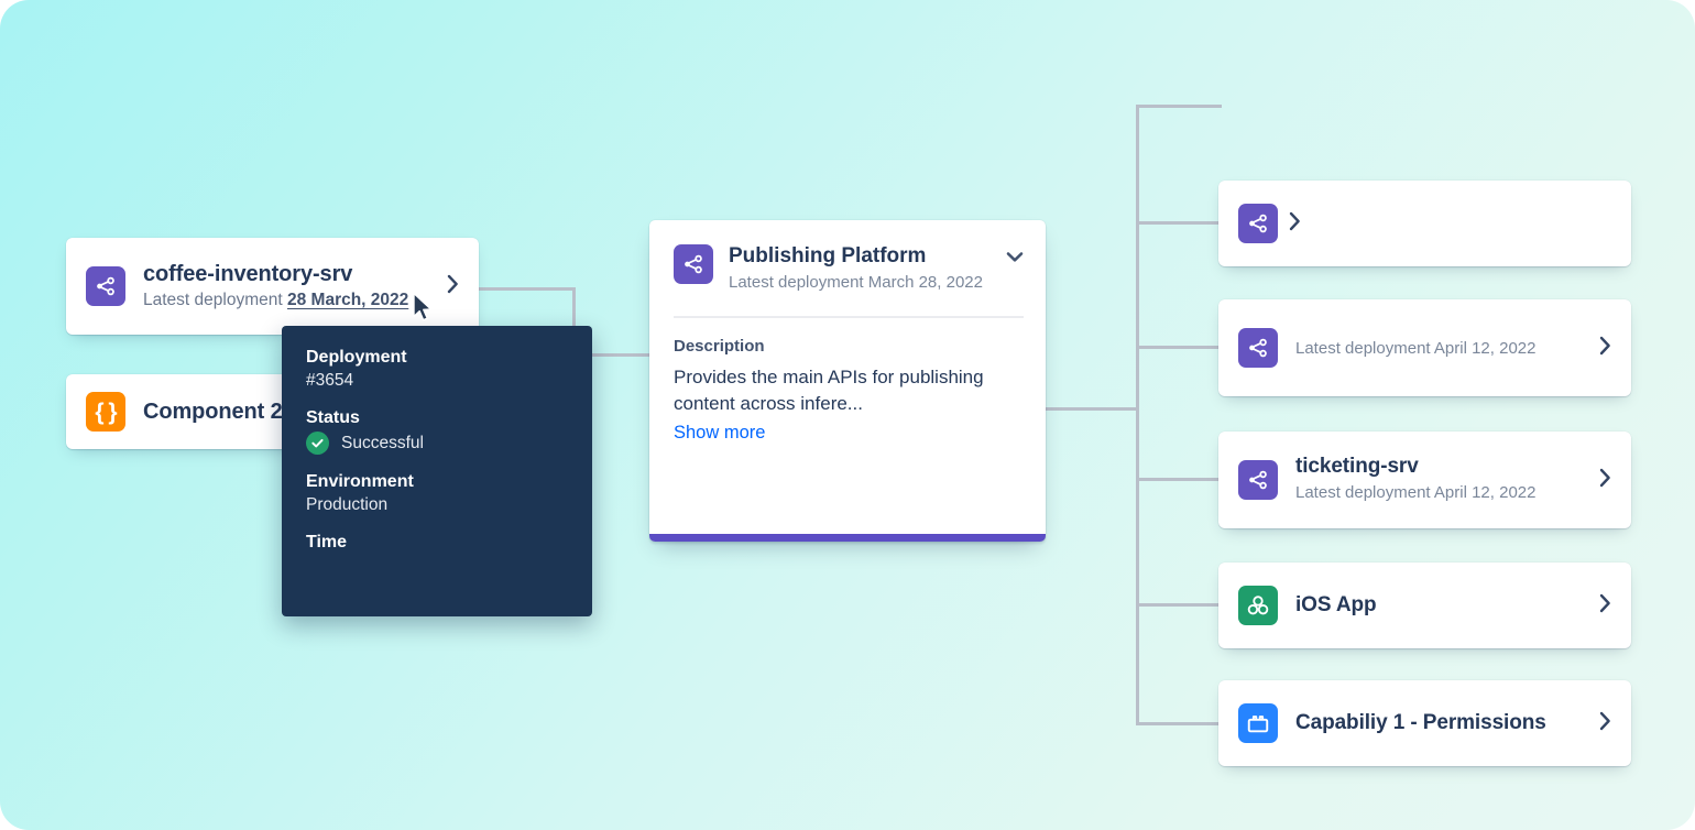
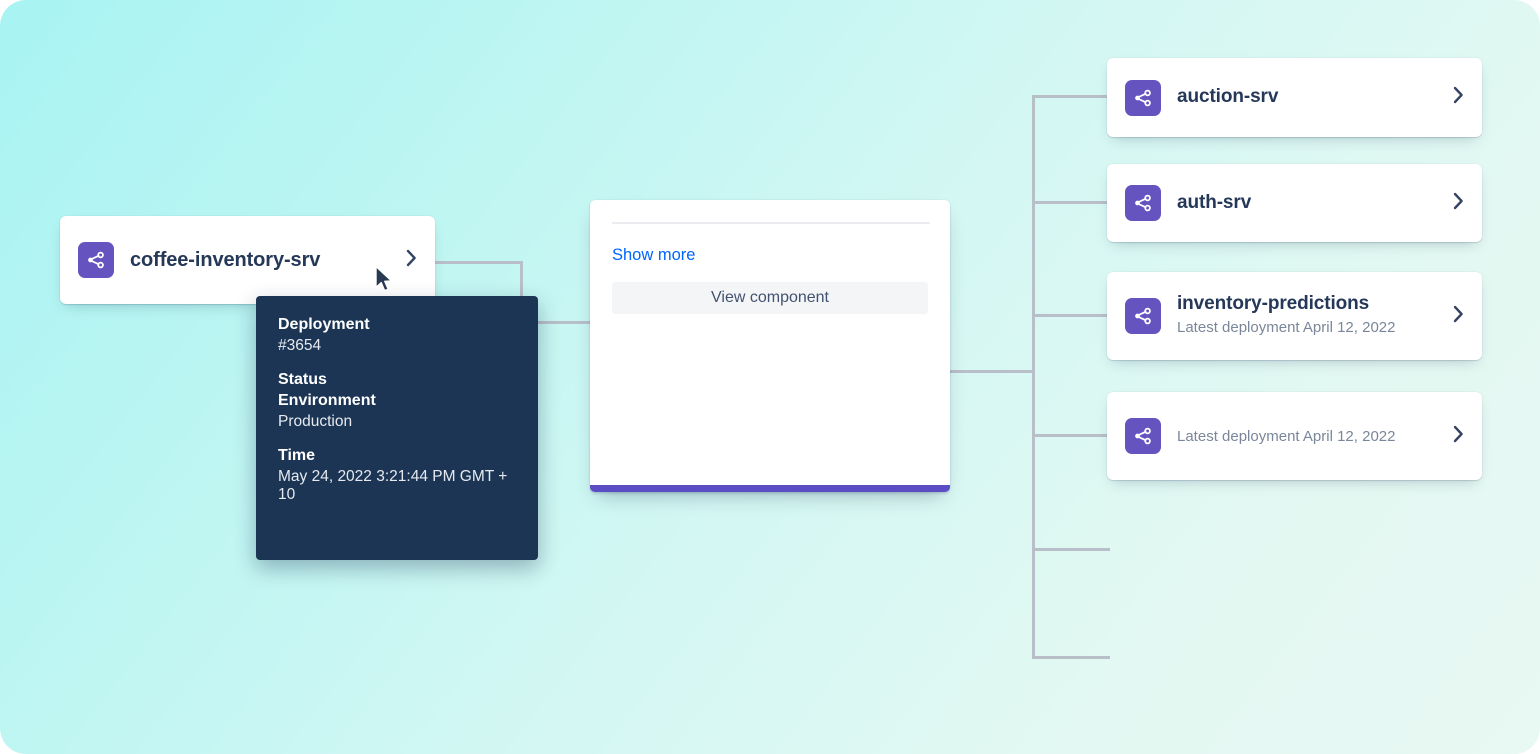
  coffee-inventory-srv
- Latest deployment 28 March, 2022
- { }
- Component 2
- Publishing Platform
- Latest deployment March 28, 2022
- Description
- Provides the main APIs for publishing content across infere...
  Show more
+ View component
+ auction-srv
+ auth-srv
+ inventory-predictions
  Latest deployment April 12, 2022
- ticketing-srv
  Latest deployment April 12, 2022
- iOS App
- Capabiliy 1 - Permissions
  Deployment
  #3654
  Status
- Successful
  Environment
  Production
  Time
+ May 24, 2022 3:21:44 PM GMT + 10
